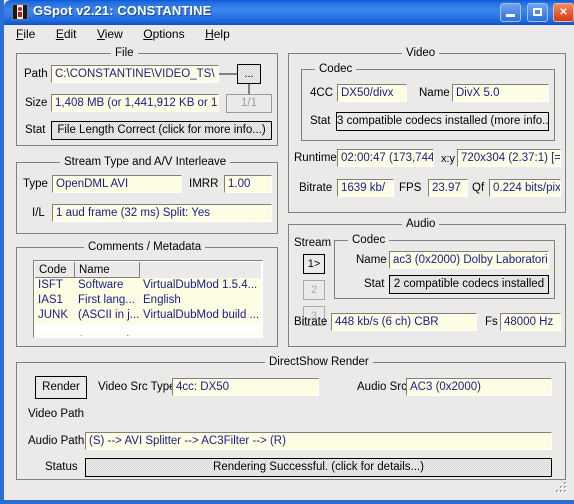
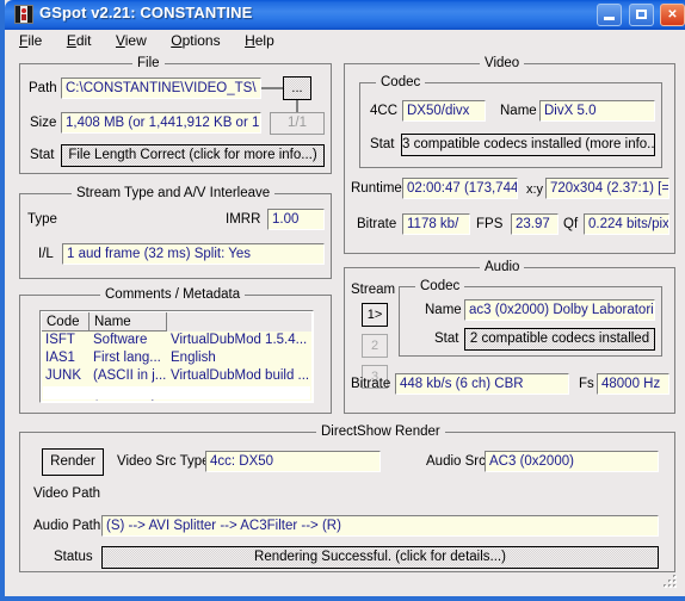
  GSpot v2.21: CONSTANTINE
  ✕
  File Edit View Options Help
  File
  Path
  C:\CONSTANTINE\VIDEO_TS\
  ...
  Size
  1,408 MB (or 1,441,912 KB or 1,
  1/1
  Stat
  File Length Correct (click for more info...)
  Stream Type and A/V Interleave
  Type
- OpenDML AVI
  IMRR
  1.00
  I/L
  1 aud frame (32 ms) Split: Yes
  Comments / Metadata
  Code
  Name
  ISFT
  Software
  VirtualDubMod 1.5.4...
  IAS1
  First lang...
  English
  JUNK
  (ASCII in j...
  VirtualDubMod build ...
  Video
  Codec
  4CC
  DX50/divx
  Name
  DivX 5.0
  Stat
  3 compatible codecs installed (more info..
  Runtime
  02:00:47 (173,744
  x:y
  720x304 (2.37:1) [=
  Bitrate
- 1639 kb/
+ 1178 kb/
  FPS
  23.97
  Qf
  0.224 bits/pix
  Audio
  Stream
  1>
  2
  3
  Codec
  Name
  ac3 (0x2000) Dolby Laboratori
  Stat
  2 compatible codecs installed
  Bitrate
  448 kb/s (6 ch) CBR
  Fs
  48000 Hz
  DirectShow Render
  Render
  Video Src Typ
  4cc: DX50
  Audio Src
  AC3 (0x2000)
  Video Path
  Audio Path
  (S) --> AVI Splitter --> AC3Filter --> (R)
  Status
  Rendering Successful. (click for details...)
